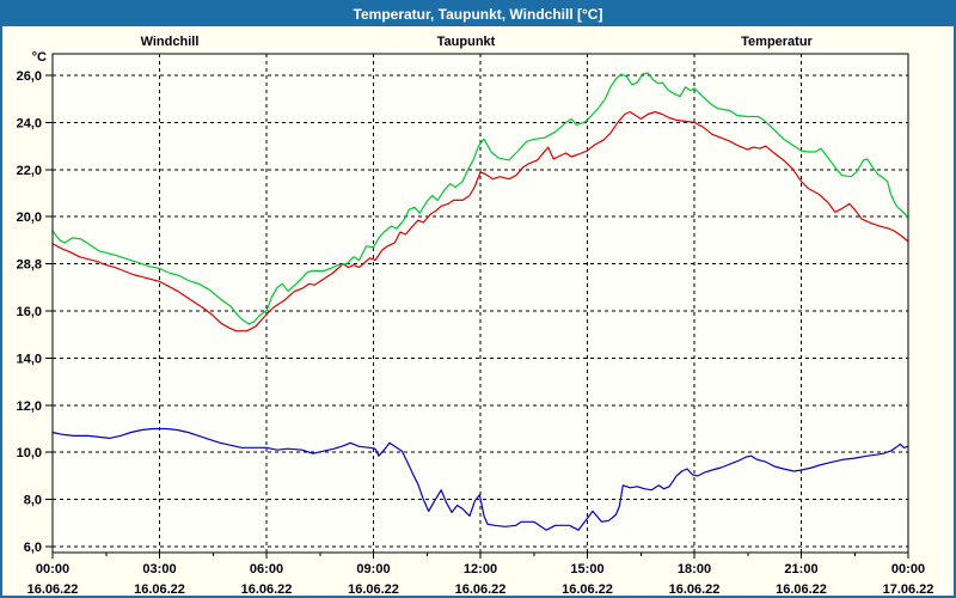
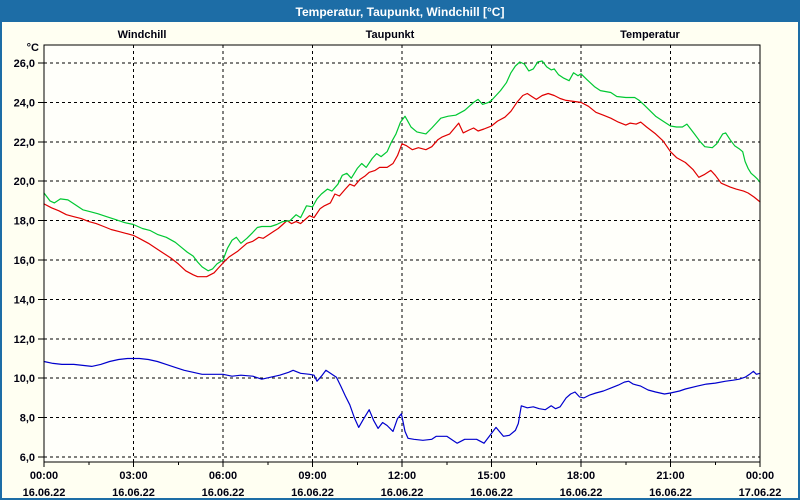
  Temperatur, Taupunkt, Windchill [°C]
  Windchill
  Taupunkt
  Temperatur
  °C
  26,0
  24,0
  22,0
  20,0
- 28,8
+ 18,0
  16,0
  14,0
  12,0
  10,0
  8,0
  6,0
  00:00
  16.06.22
  03:00
  16.06.22
  06:00
  16.06.22
  09:00
  16.06.22
  12:00
  16.06.22
  15:00
  16.06.22
  18:00
  16.06.22
  21:00
  16.06.22
  00:00
  17.06.22
